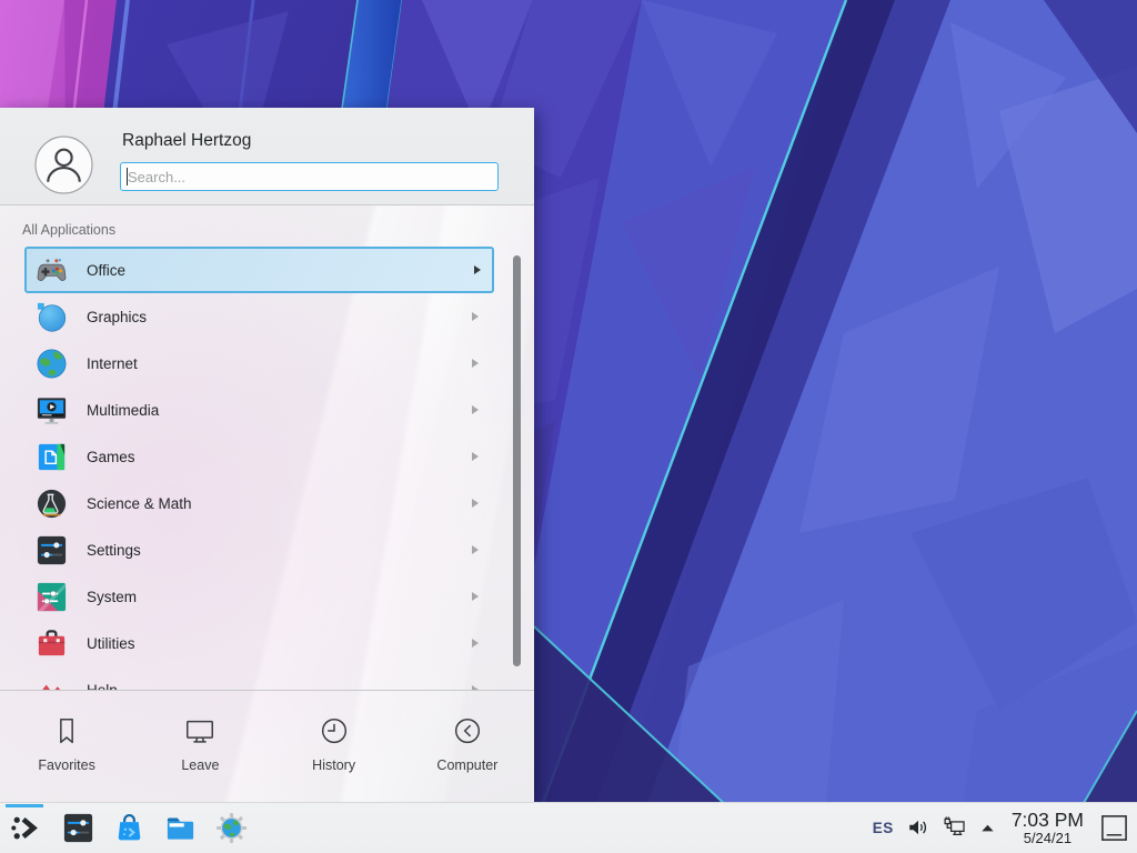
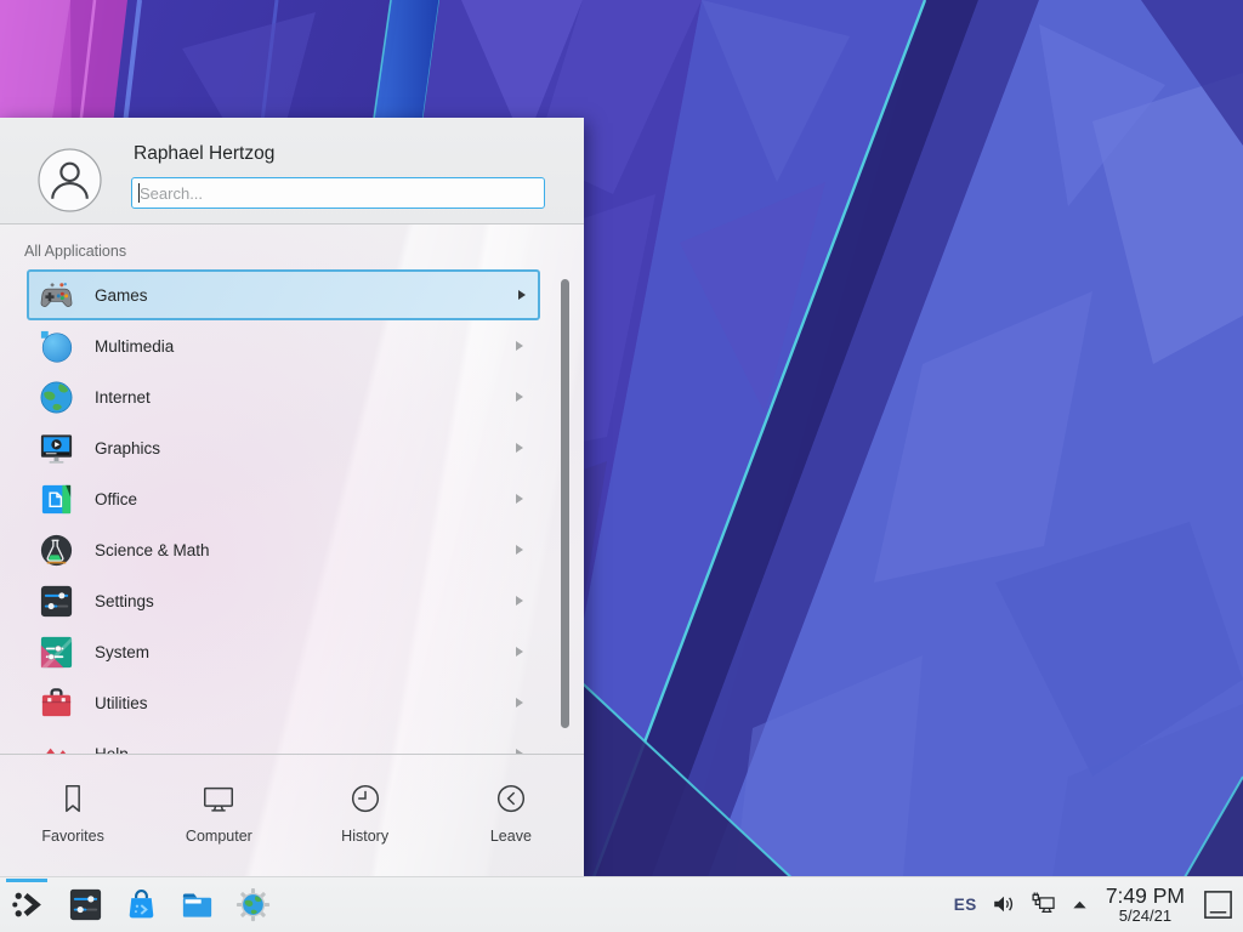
  Raphael Hertzog
  Search...
  All Applications
- Office
+ Games
- Graphics
+ Multimedia
  Internet
- Multimedia
+ Graphics
- Games
+ Office
  Science & Math
  Settings
  System
  Utilities
  Favorites
- Leave
+ Computer
  History
- Computer
+ Leave
  ES
- 7:03 PM
+ 7:49 PM
  5/24/21
